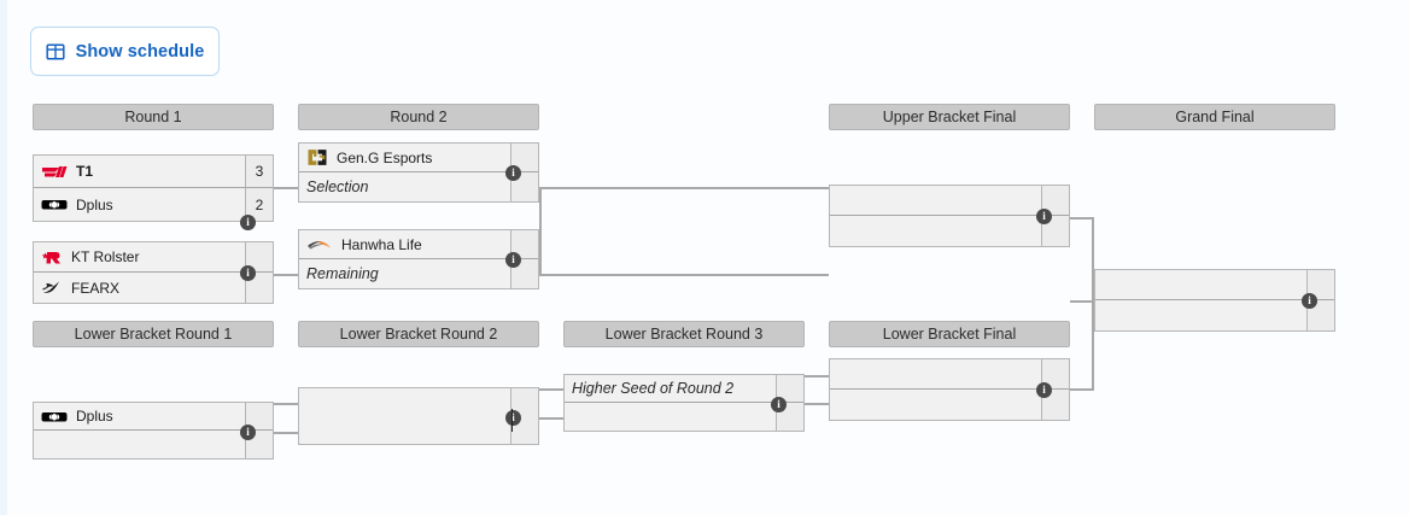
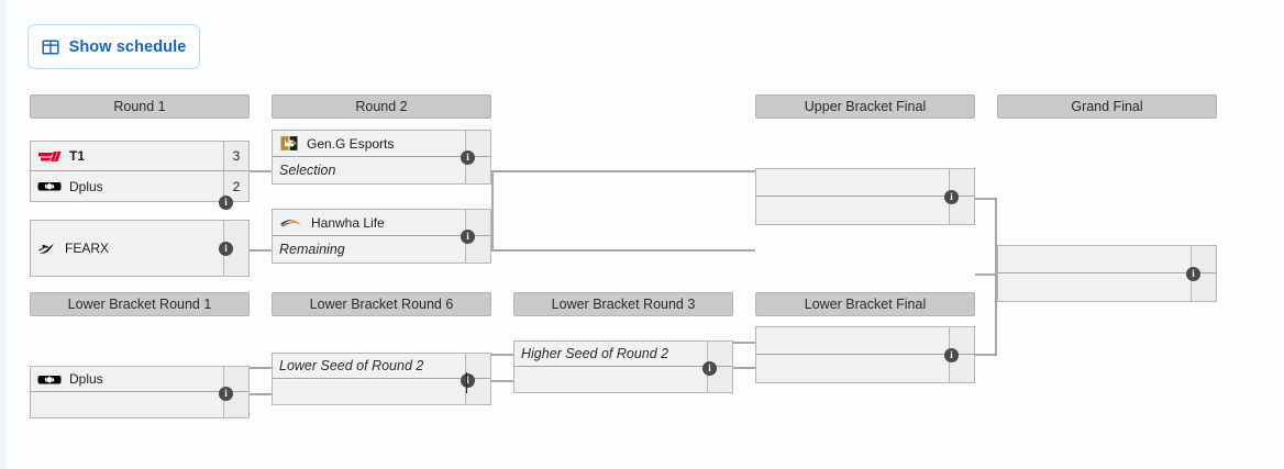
  Show schedule
  Round 1
  Round 2
  Upper Bracket Final
  Grand Final
  Lower Bracket Round 1
- Lower Bracket Round 2
+ Lower Bracket Round 6
  Lower Bracket Round 3
  Lower Bracket Final
  T1
  3
  Dplus
  2
  i
- KT Rolster
  FEARX
  i
  Gen.G Esports
  Selection
  i
  Hanwha Life
  Remaining
  i
  i
  i
  Dplus
  i
+ Lower Seed of Round 2
  i
  Higher Seed of Round 2
  i
  i
